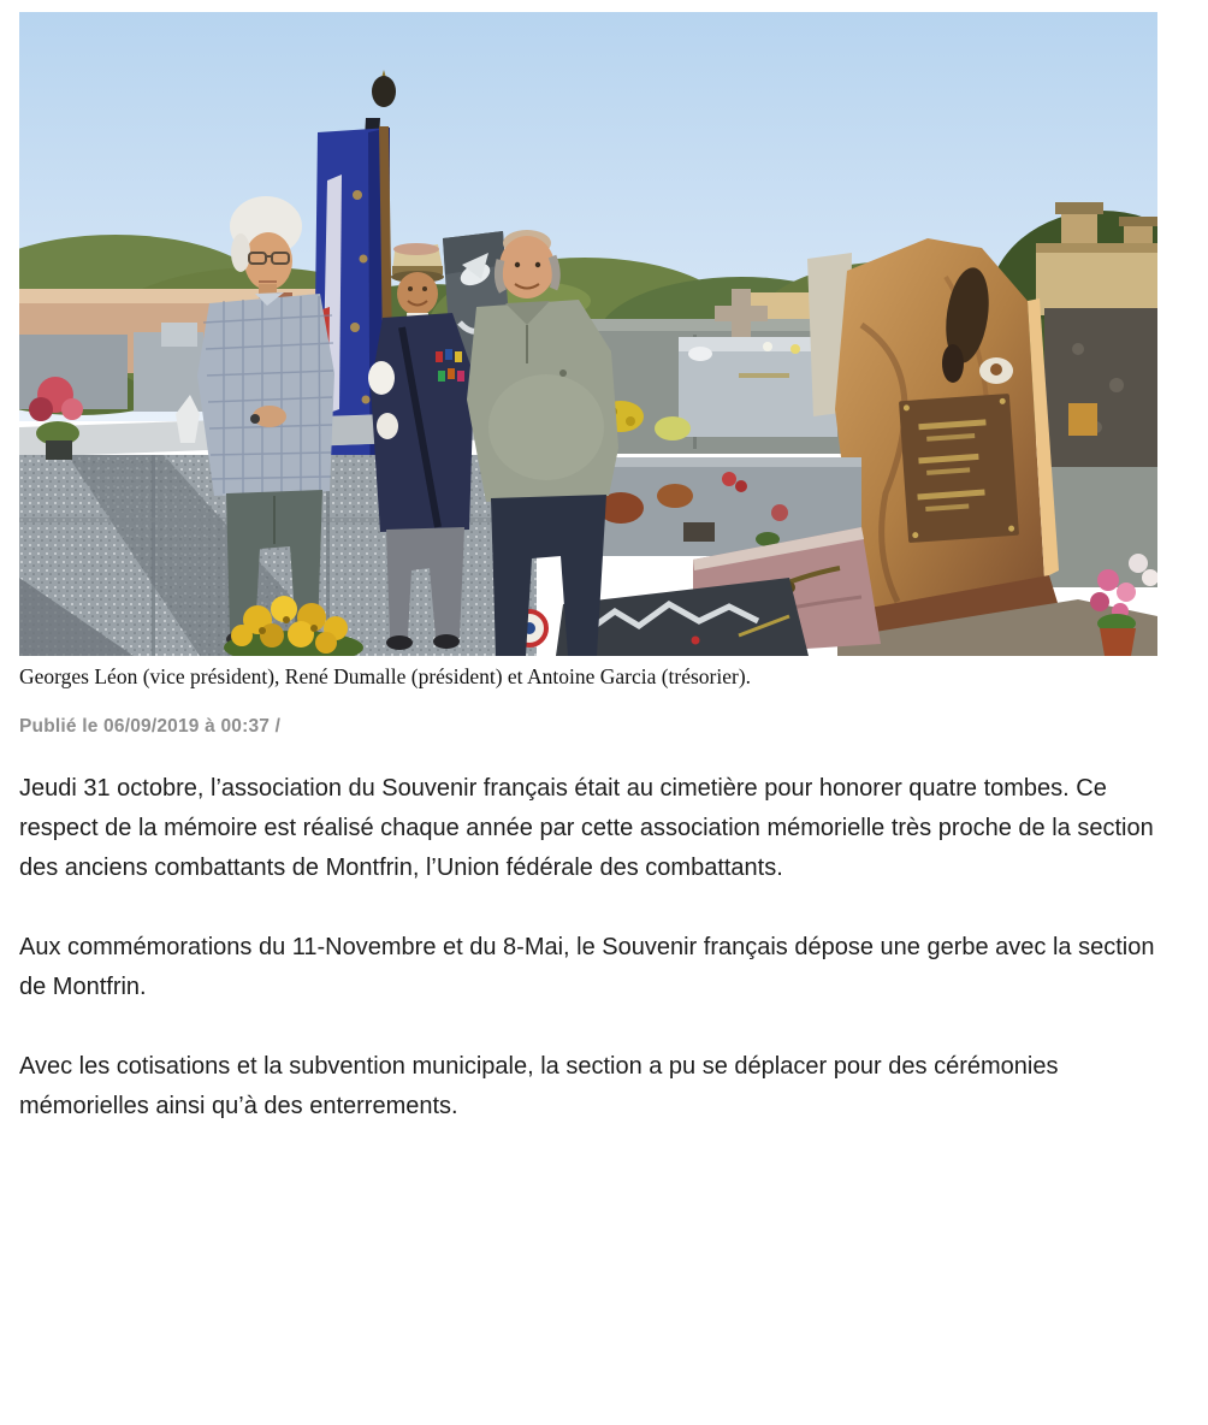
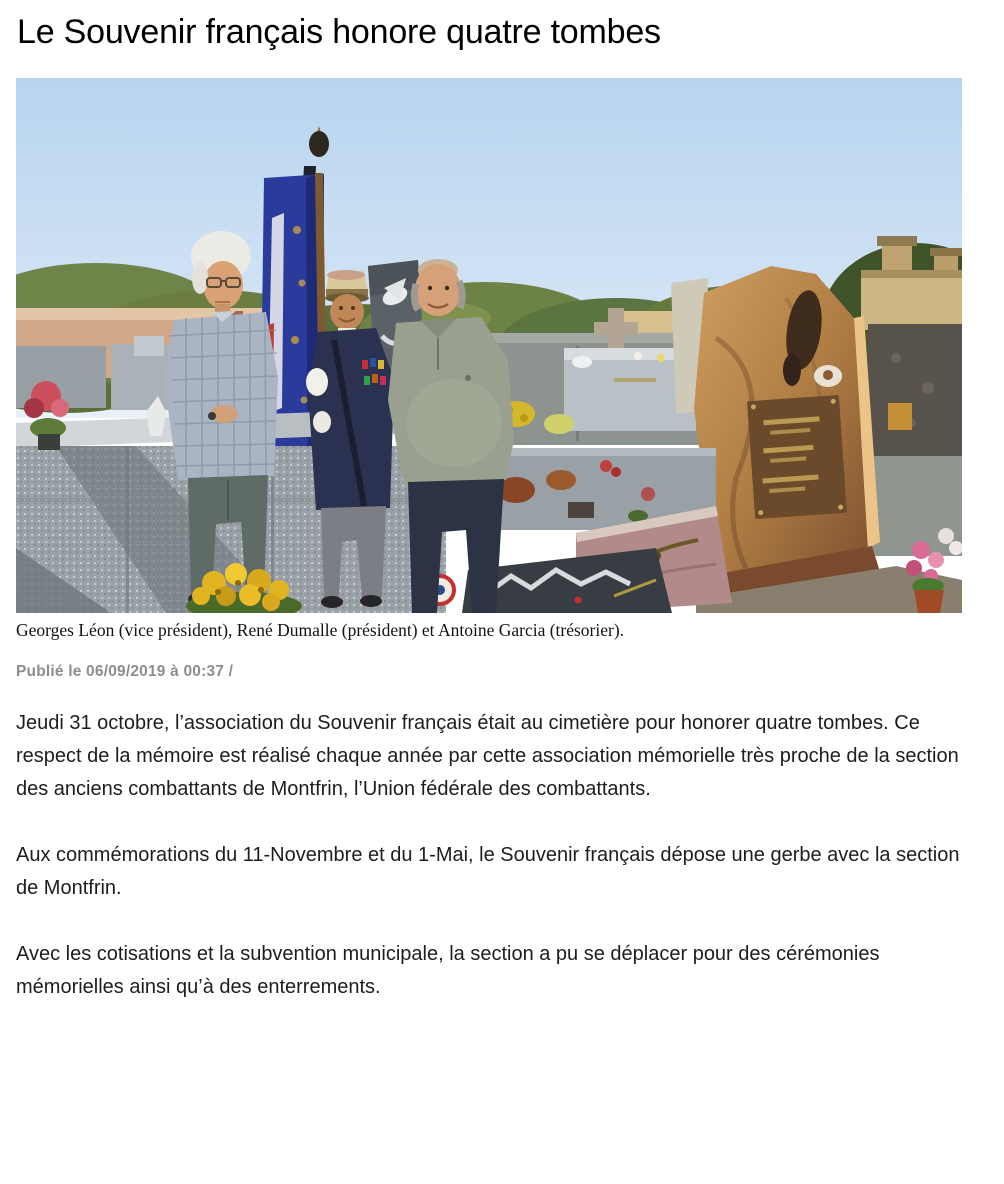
+ Le Souvenir français honore quatre tombes
  Georges Léon (vice président), René Dumalle (président) et Antoine Garcia (trésorier).
  Publié le 06/09/2019 à 00:37 /
  Jeudi 31 octobre, l’association du Souvenir français était au cimetière pour honorer quatre tombes. Ce respect de la mémoire est réalisé chaque année par cette association mémorielle très proche de la section des anciens combattants de Montfrin, l’Union fédérale des combattants.
- Aux commémorations du 11-Novembre et du 8-Mai, le Souvenir français dépose une gerbe avec la section de Montfrin.
+ Aux commémorations du 11-Novembre et du 1-Mai, le Souvenir français dépose une gerbe avec la section de Montfrin.
  Avec les cotisations et la subvention municipale, la section a pu se déplacer pour des cérémonies mémorielles ainsi qu’à des enterrements.
